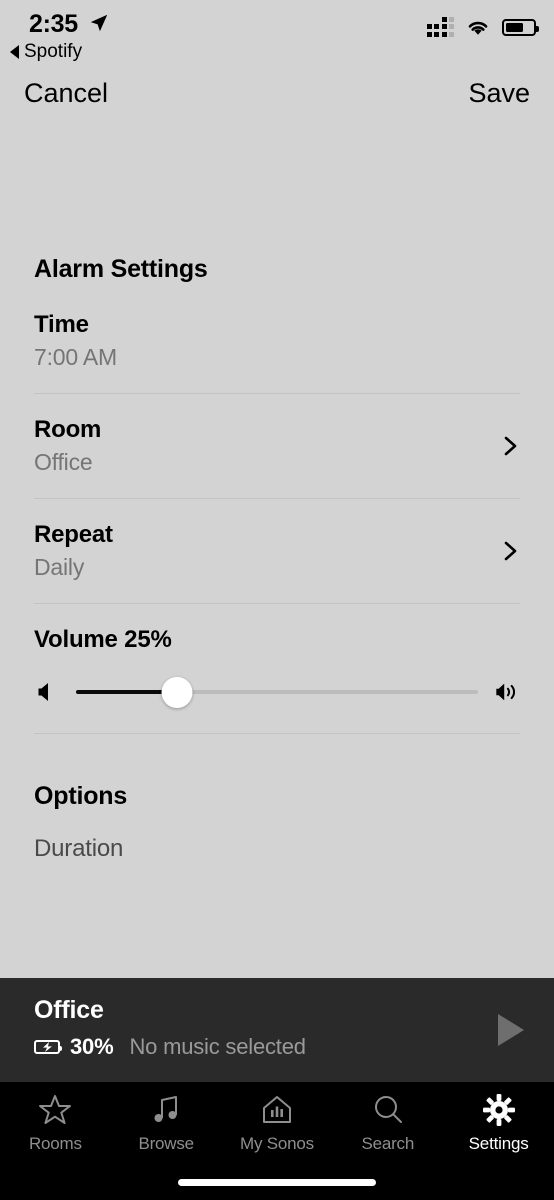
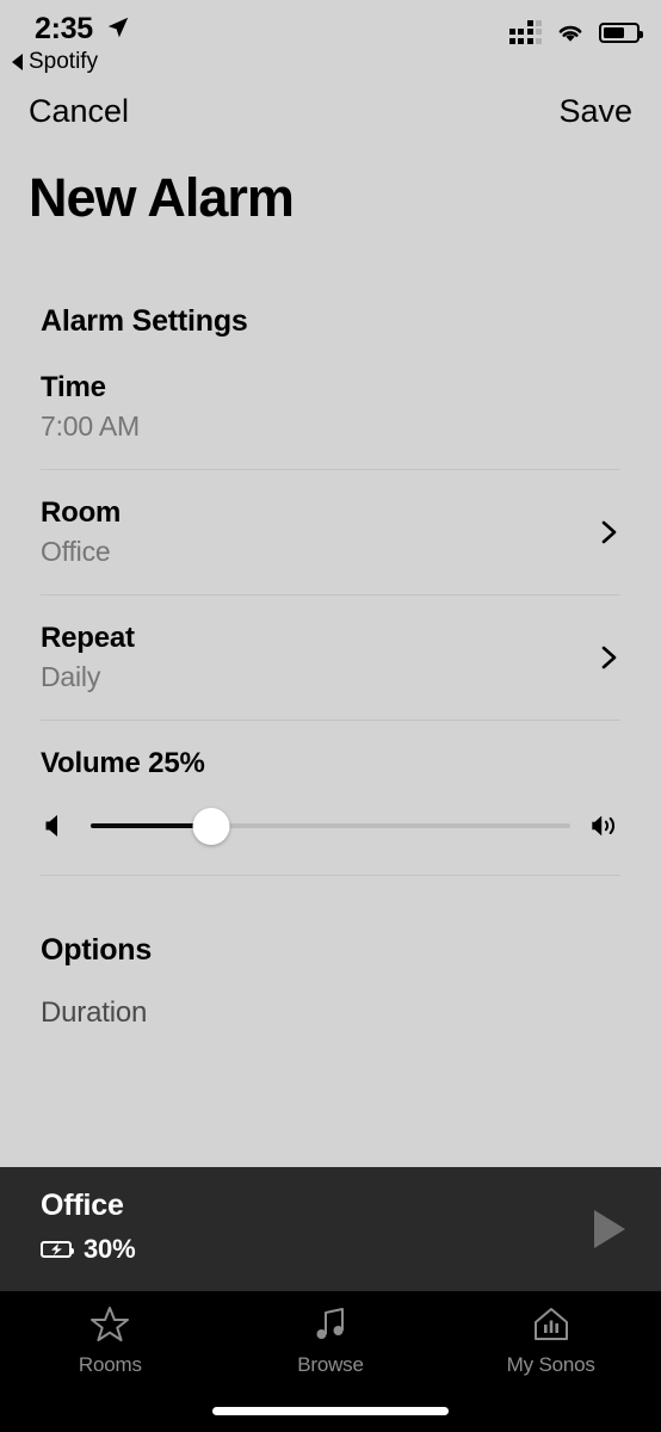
  2:35
  Spotify
  Cancel
  Save
+ New Alarm
  Alarm Settings
  Time
  7:00 AM
  Room
  Office
  Repeat
  Daily
  Volume 25%
  Options
  Duration
  Office
  30%
- No music selected
  Rooms
  Browse
  My Sonos
- Search
- Settings
